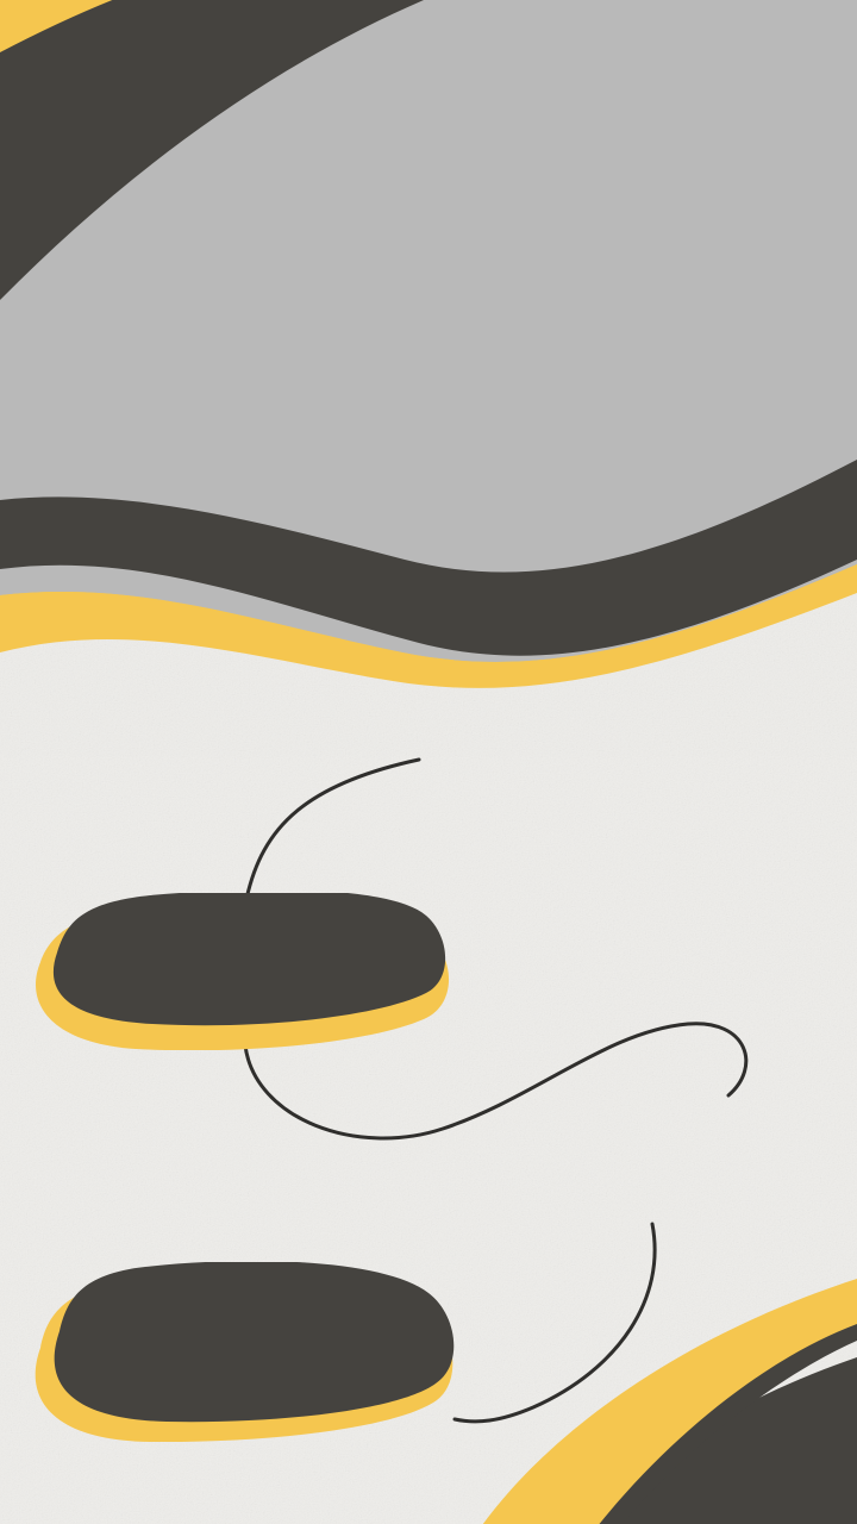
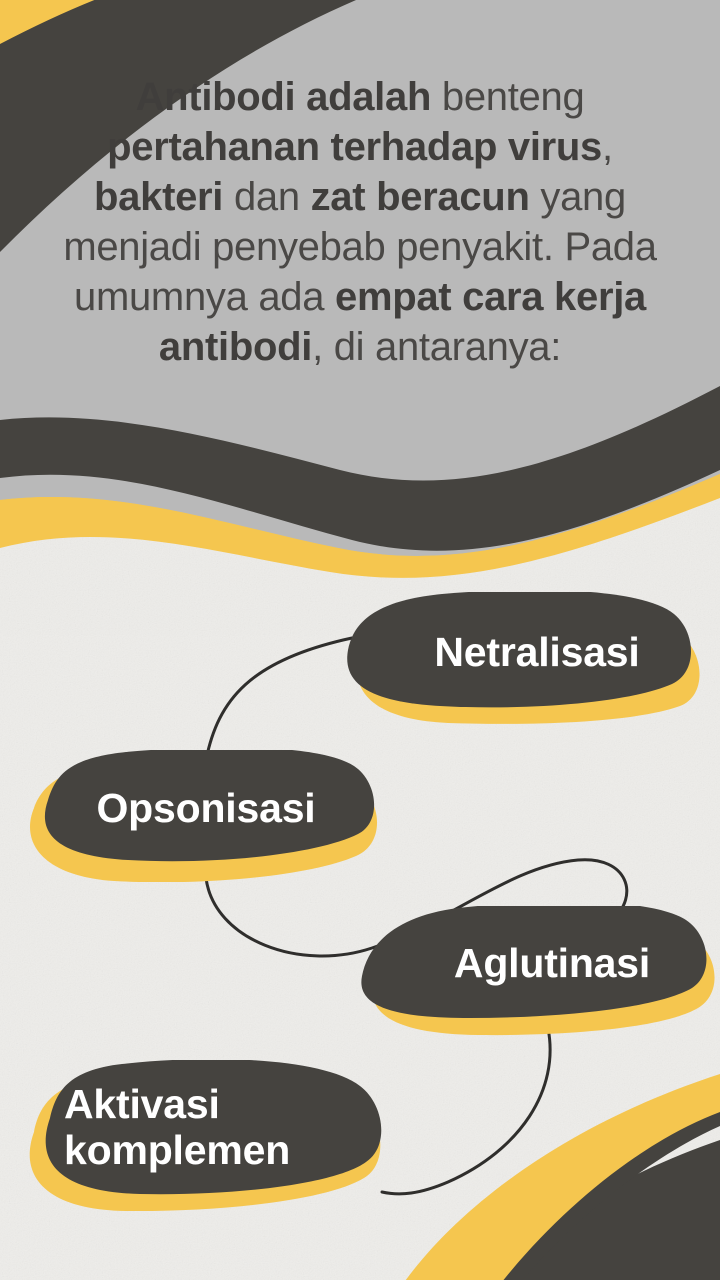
+ Antibodi adalah benteng pertahanan terhadap virus, bakteri dan zat beracun yang menjadi penyebab penyakit. Pada umumnya ada empat cara kerja antibodi, di antaranya:
+ Netralisasi
+ Opsonisasi
+ Aglutinasi
+ Aktivasi
+ komplemen
